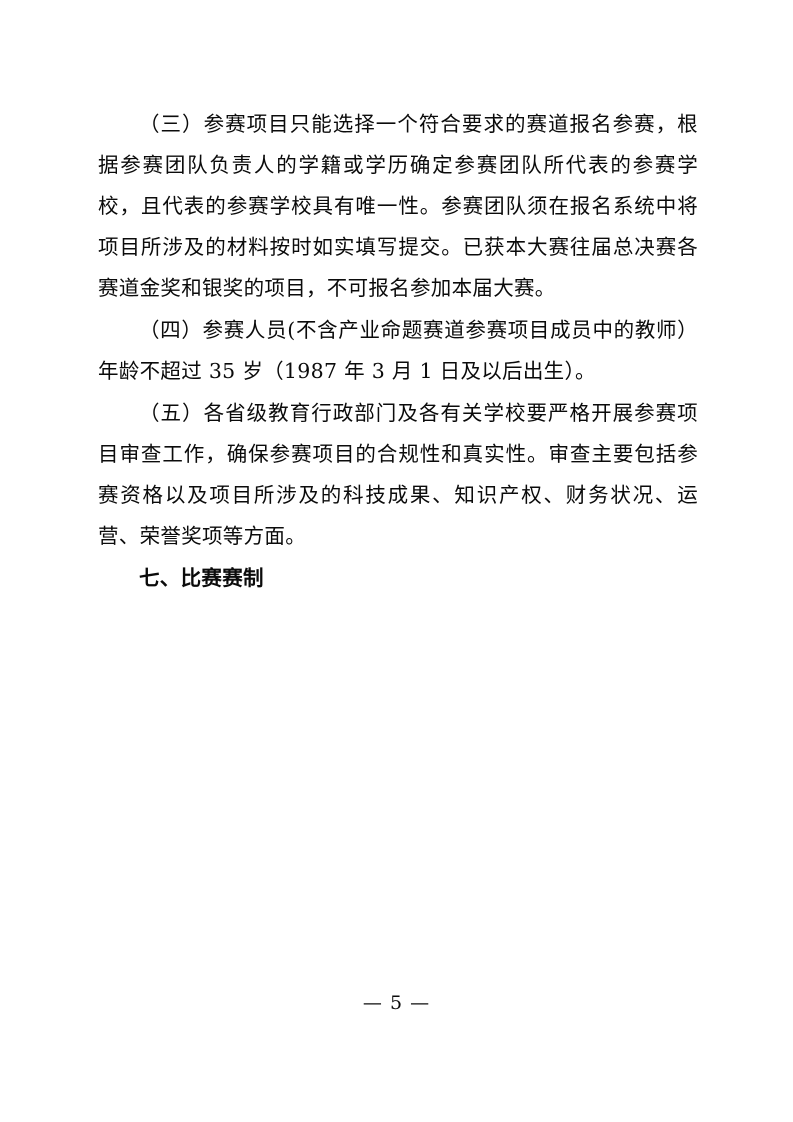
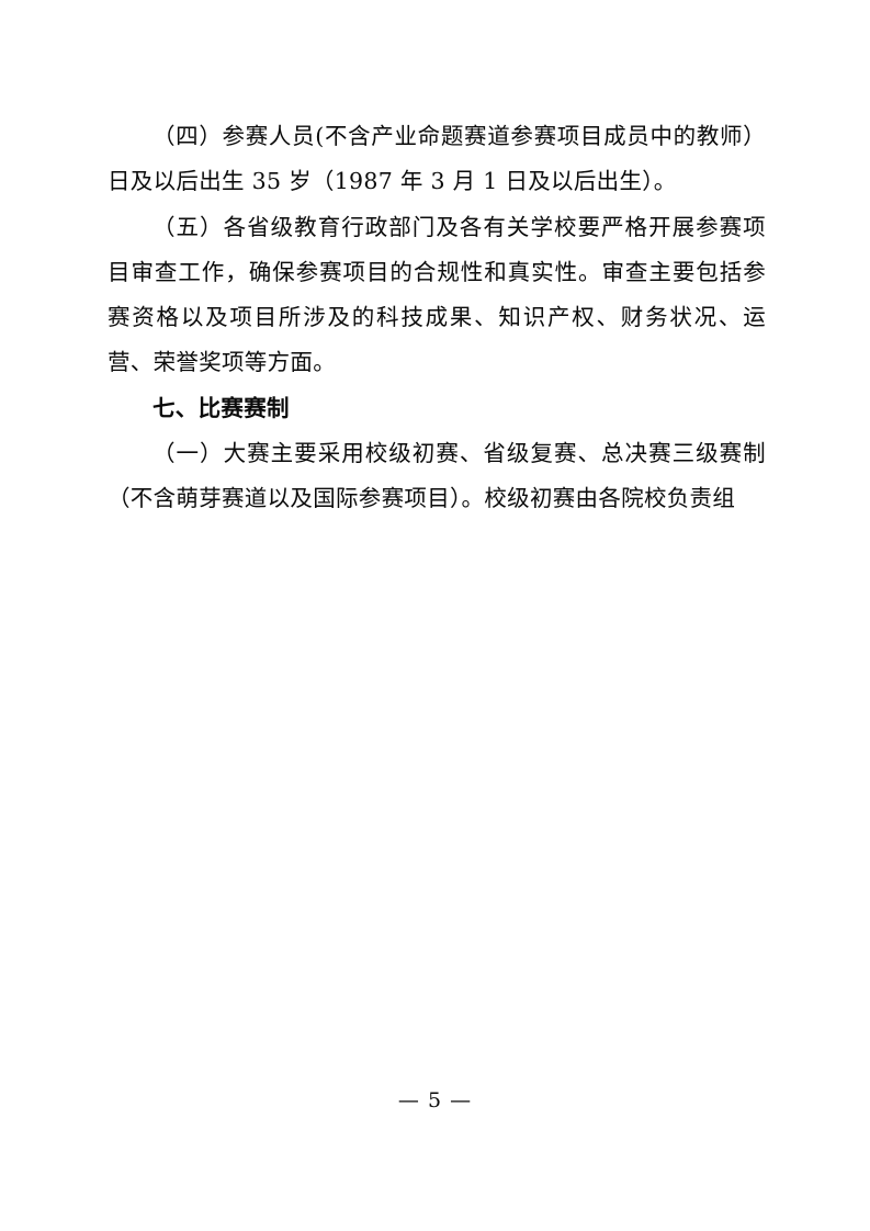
- （三）参赛项目只能选择一个符合要求的赛道报名参赛，根据参赛团队负责人的学籍或学历确定参赛团队所代表的参赛学校，且代表的参赛学校具有唯一性。参赛团队须在报名系统中将项目所涉及的材料按时如实填写提交。已获本大赛往届总决赛各赛道金奖和银奖的项目，不可报名参加本届大赛。
- （四）参赛人员(不含产业命题赛道参赛项目成员中的教师）年龄不超过 35 岁（1987 年 3 月 1 日及以后出生）。
+ （四）参赛人员(不含产业命题赛道参赛项目成员中的教师）日及以后出生 35 岁（1987 年 3 月 1 日及以后出生）。
  （五）各省级教育行政部门及各有关学校要严格开展参赛项目审查工作，确保参赛项目的合规性和真实性。审查主要包括参赛资格以及项目所涉及的科技成果、知识产权、财务状况、运营、荣誉奖项等方面。
  七、比赛赛制
+ （一）大赛主要采用校级初赛、省级复赛、总决赛三级赛制（不含萌芽赛道以及国际参赛项目）。校级初赛由各院校负责组
  — 5 —
